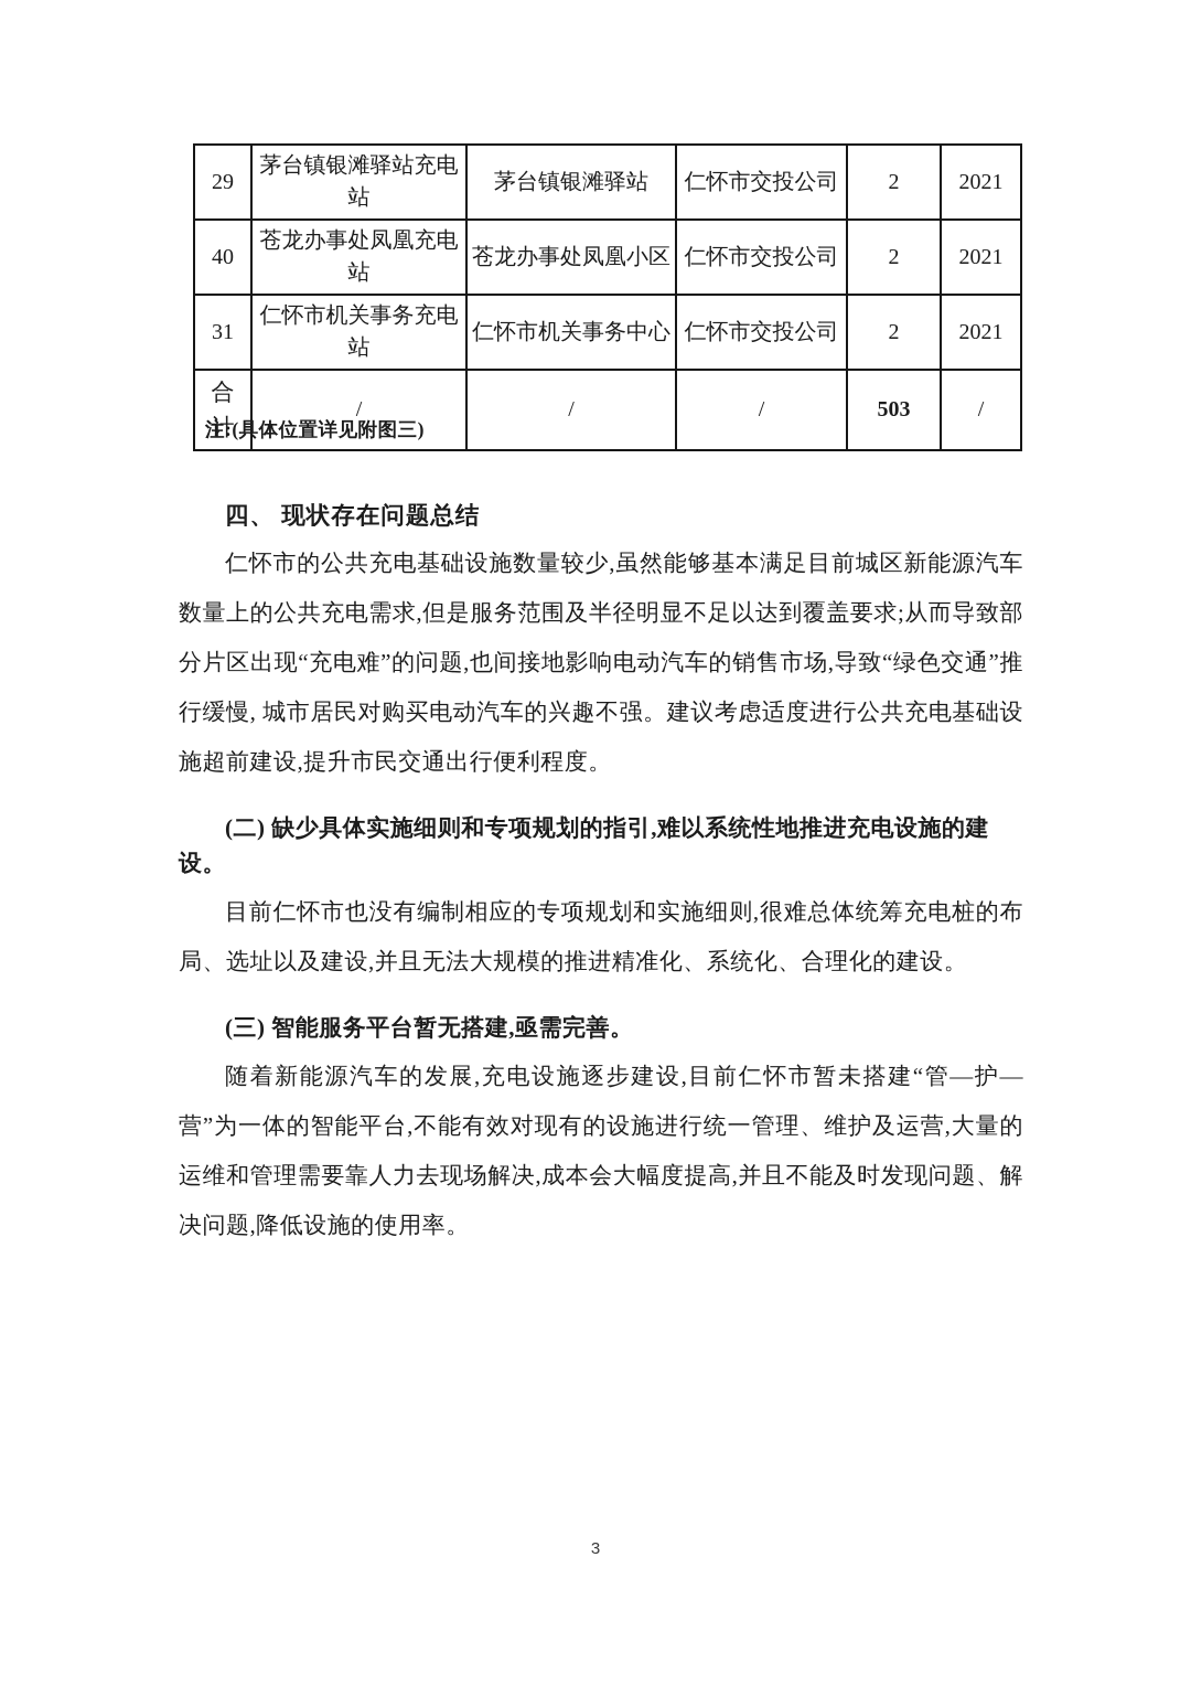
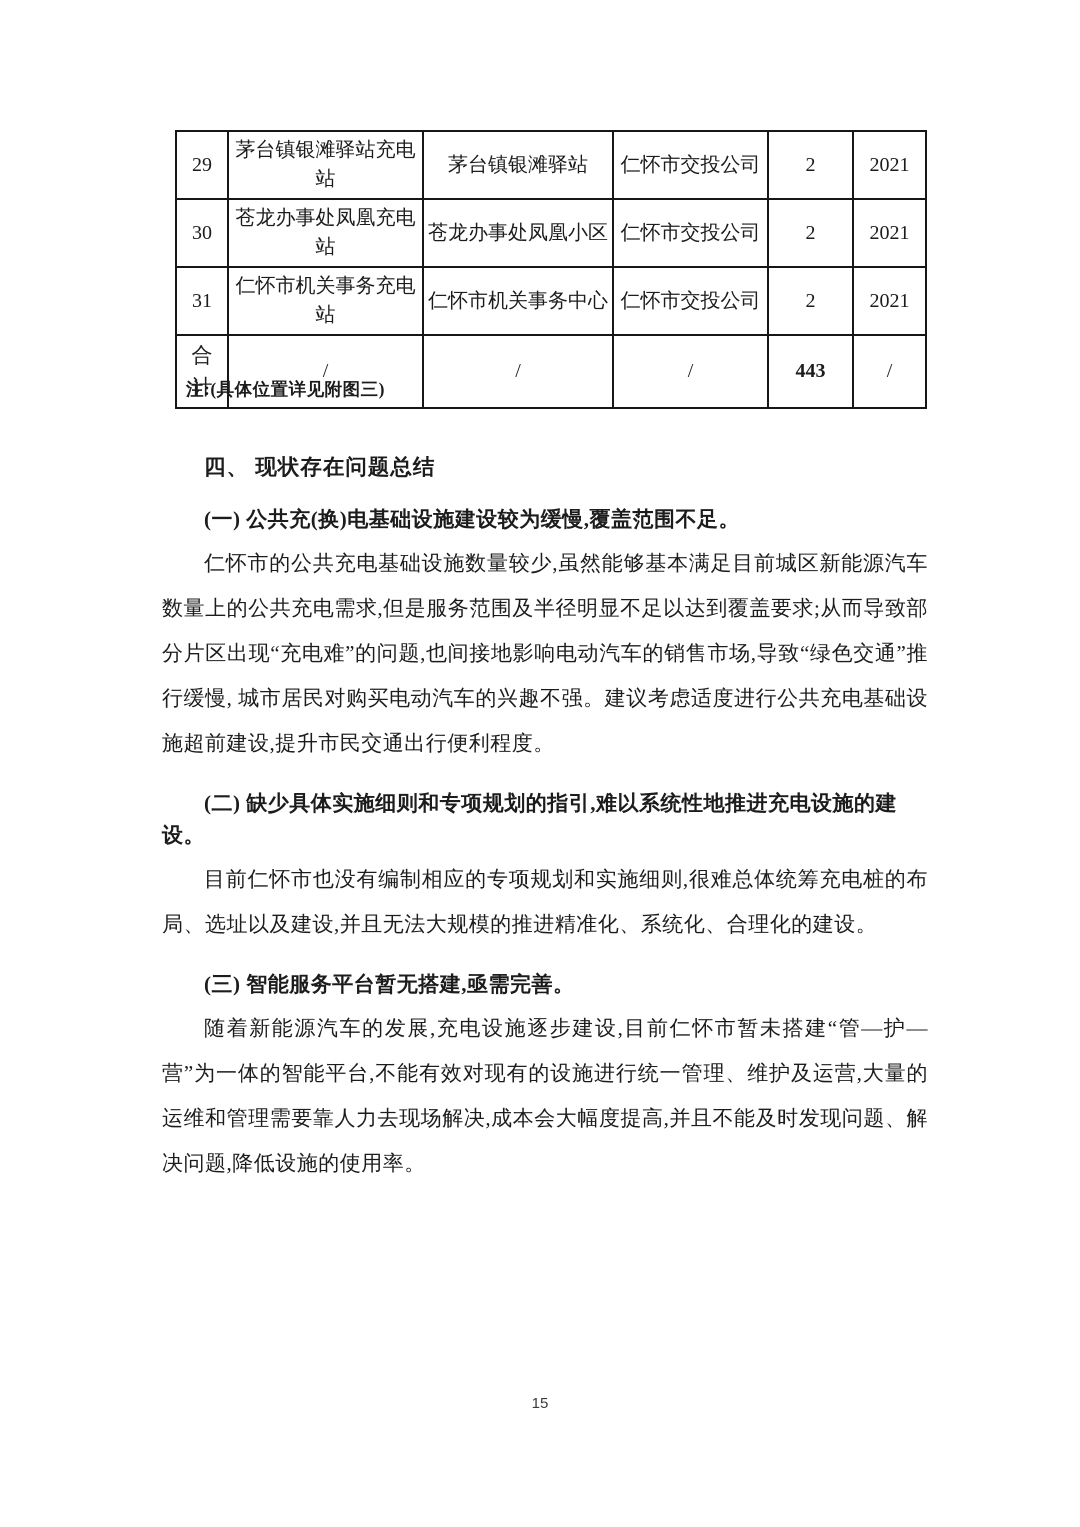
  29	茅台镇银滩驿站充电站	茅台镇银滩驿站	仁怀市交投公司	2	2021
- 40	苍龙办事处凤凰充电站	苍龙办事处凤凰小区	仁怀市交投公司	2	2021
+ 30	苍龙办事处凤凰充电站	苍龙办事处凤凰小区	仁怀市交投公司	2	2021
  31	仁怀市机关事务充电站	仁怀市机关事务中心	仁怀市交投公司	2	2021
- 合计	/	/	/	503	/
+ 合计	/	/	/	443	/
  注:(具体位置详见附图三)
  四、 现状存在问题总结
+ (一) 公共充(换)电基础设施建设较为缓慢,覆盖范围不足。
  仁怀市的公共充电基础设施数量较少,虽然能够基本满足目前城区新能源汽车数量上的公共充电需求,但是服务范围及半径明显不足以达到覆盖要求;从而导致部分片区出现“充电难”的问题,也间接地影响电动汽车的销售市场,导致“绿色交通”推行缓慢, 城市居民对购买电动汽车的兴趣不强。建议考虑适度进行公共充电基础设施超前建设,提升市民交通出行便利程度。
  (二) 缺少具体实施细则和专项规划的指引,难以系统性地推进充电设施的建设。
  目前仁怀市也没有编制相应的专项规划和实施细则,很难总体统筹充电桩的布局、选址以及建设,并且无法大规模的推进精准化、系统化、合理化的建设。
  (三) 智能服务平台暂无搭建,亟需完善。
  随着新能源汽车的发展,充电设施逐步建设,目前仁怀市暂未搭建“管—护—营”为一体的智能平台,不能有效对现有的设施进行统一管理、维护及运营,大量的运维和管理需要靠人力去现场解决,成本会大幅度提高,并且不能及时发现问题、解决问题,降低设施的使用率。
- 3
+ 15
